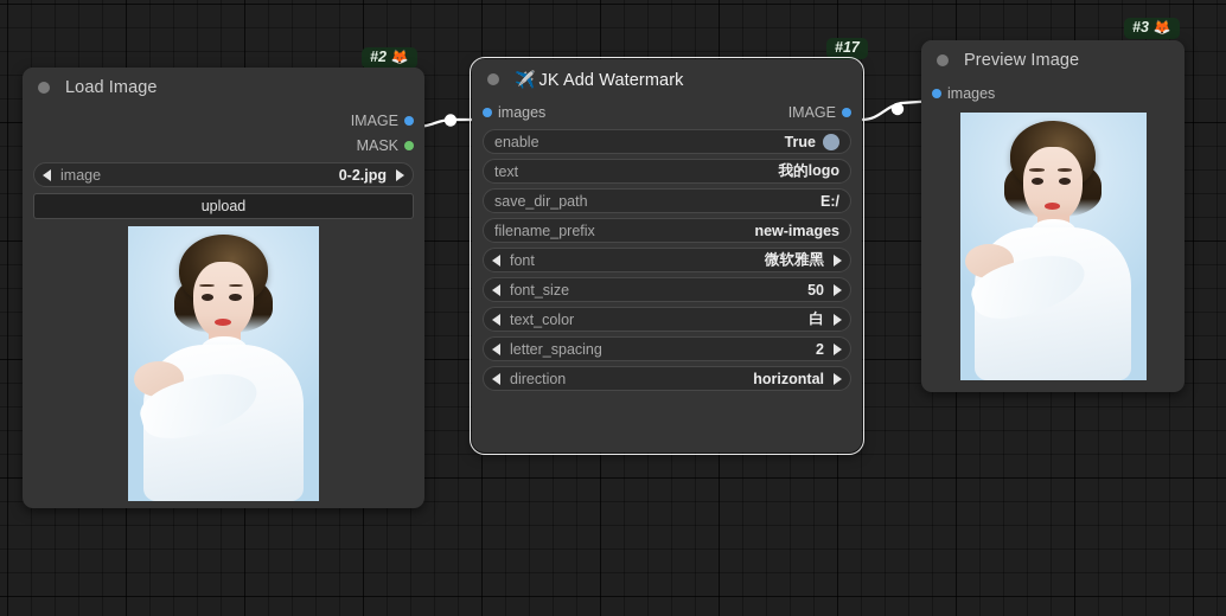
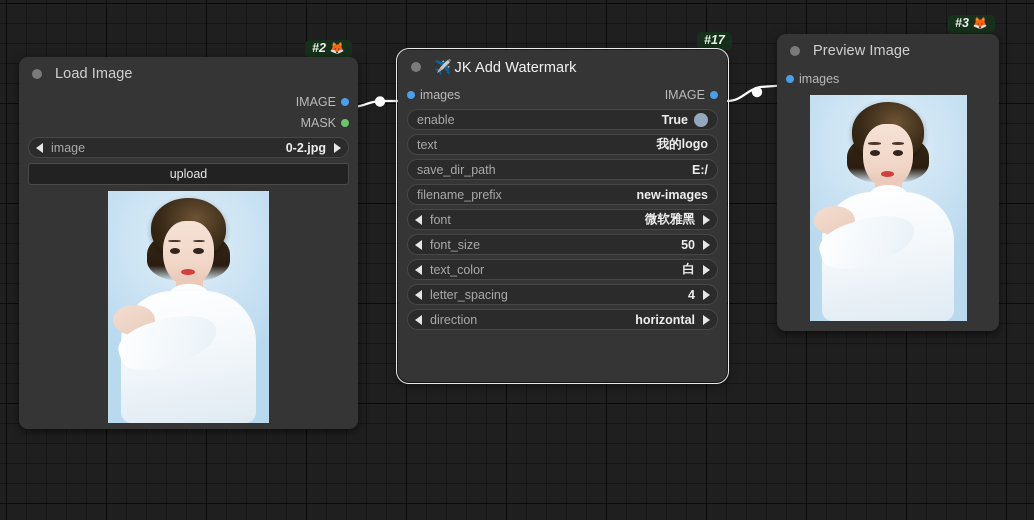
  #2
  🦊
  Load Image
  IMAGE
  MASK
  image
  0-2.jpg
  upload
  #17
  ✈️ JK Add Watermark
  images
  IMAGE
  enable
  True
  text
  我的logo
  save_dir_path
  E:/
  filename_prefix
  new-images
  font
  微软雅黑
  font_size
  50
  text_color
  白
  letter_spacing
- 2
+ 4
  direction
  horizontal
  #3
  🦊
  Preview Image
  images
